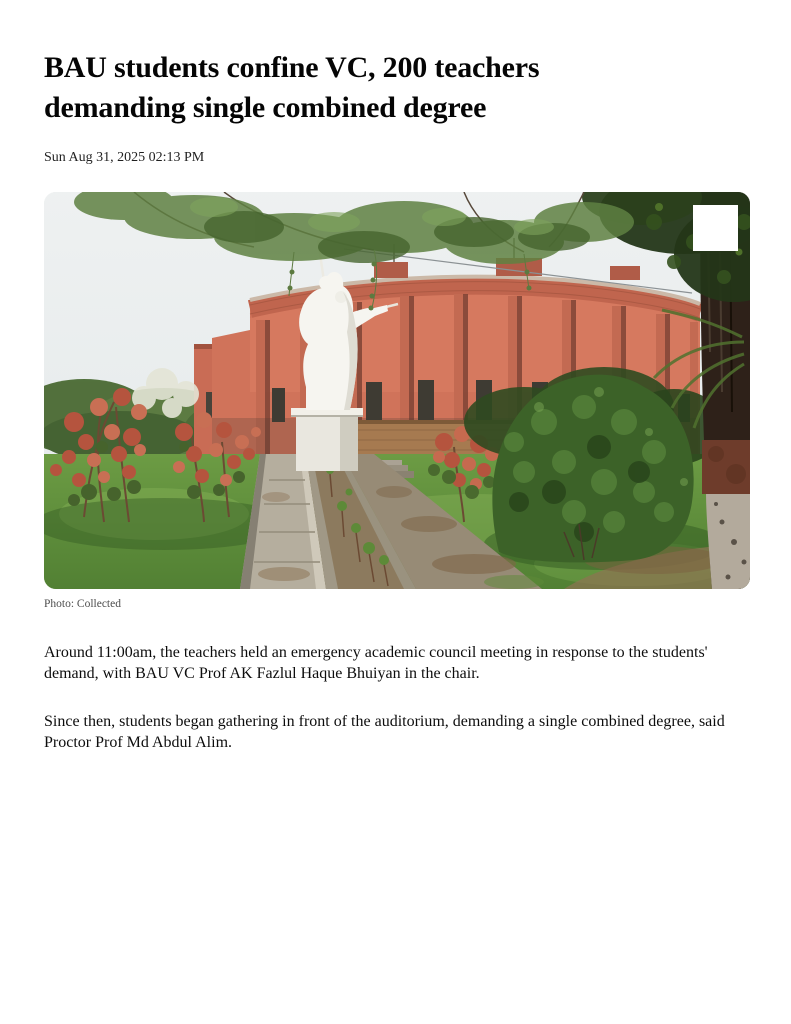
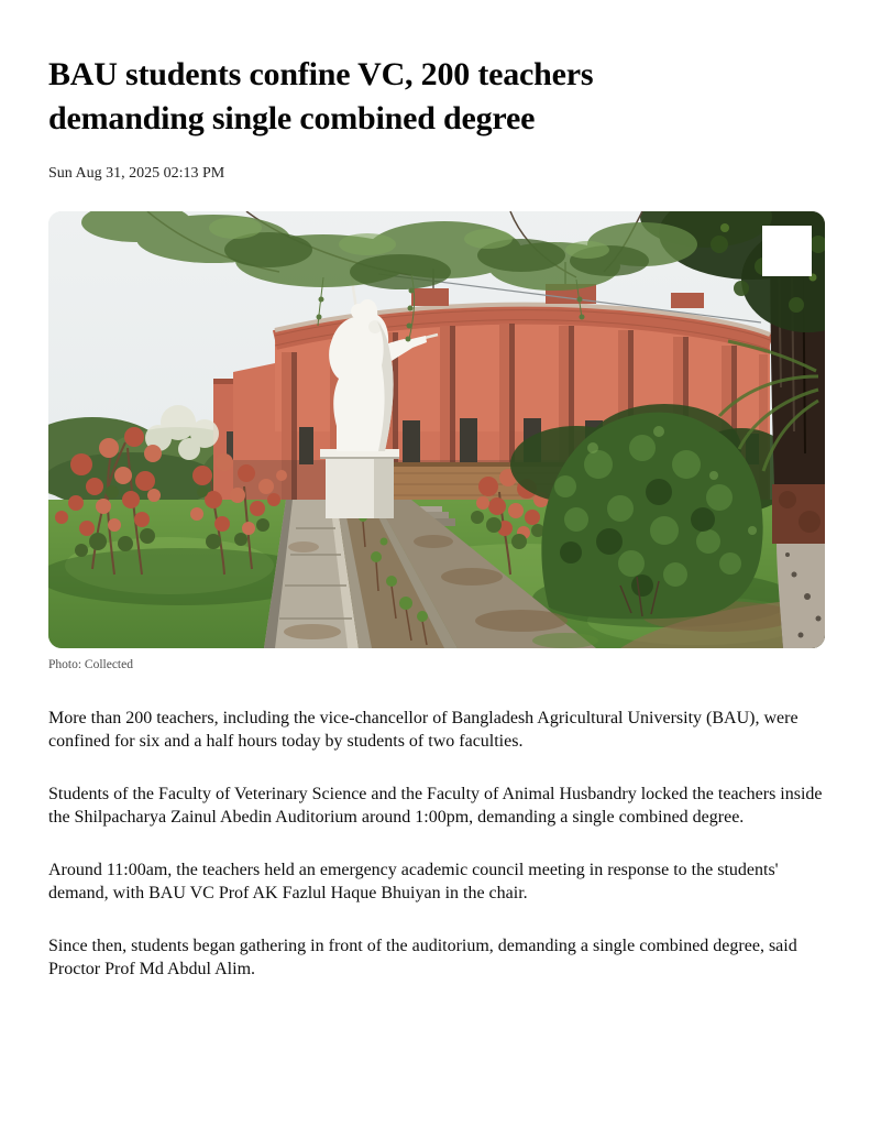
  BAU students confine VC, 200 teachers demanding single combined degree
  Sun Aug 31, 2025 02:13 PM
  Photo: Collected
+ More than 200 teachers, including the vice-chancellor of Bangladesh Agricultural University (BAU), were confined for six and a half hours today by students of two faculties.
+ Students of the Faculty of Veterinary Science and the Faculty of Animal Husbandry locked the teachers inside the Shilpacharya Zainul Abedin Auditorium around 1:00pm, demanding a single combined degree.
  Around 11:00am, the teachers held an emergency academic council meeting in response to the students' demand, with BAU VC Prof AK Fazlul Haque Bhuiyan in the chair.
  Since then, students began gathering in front of the auditorium, demanding a single combined degree, said Proctor Prof Md Abdul Alim.
